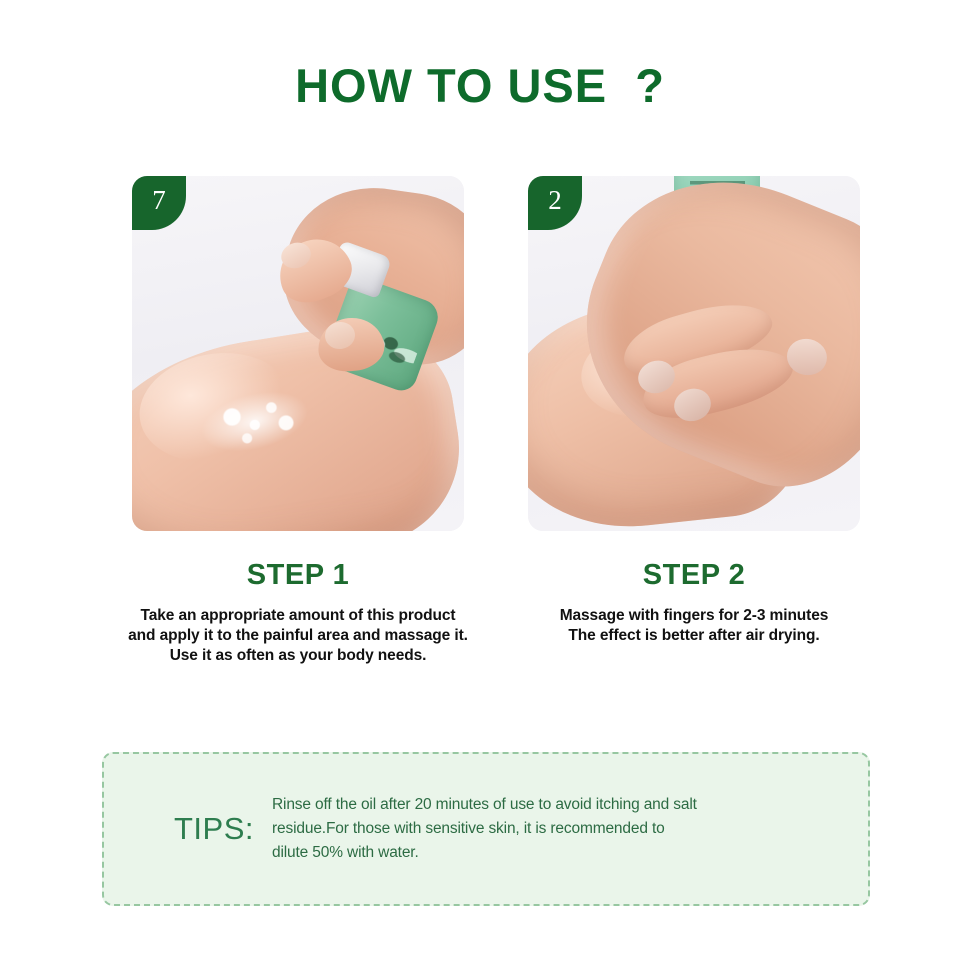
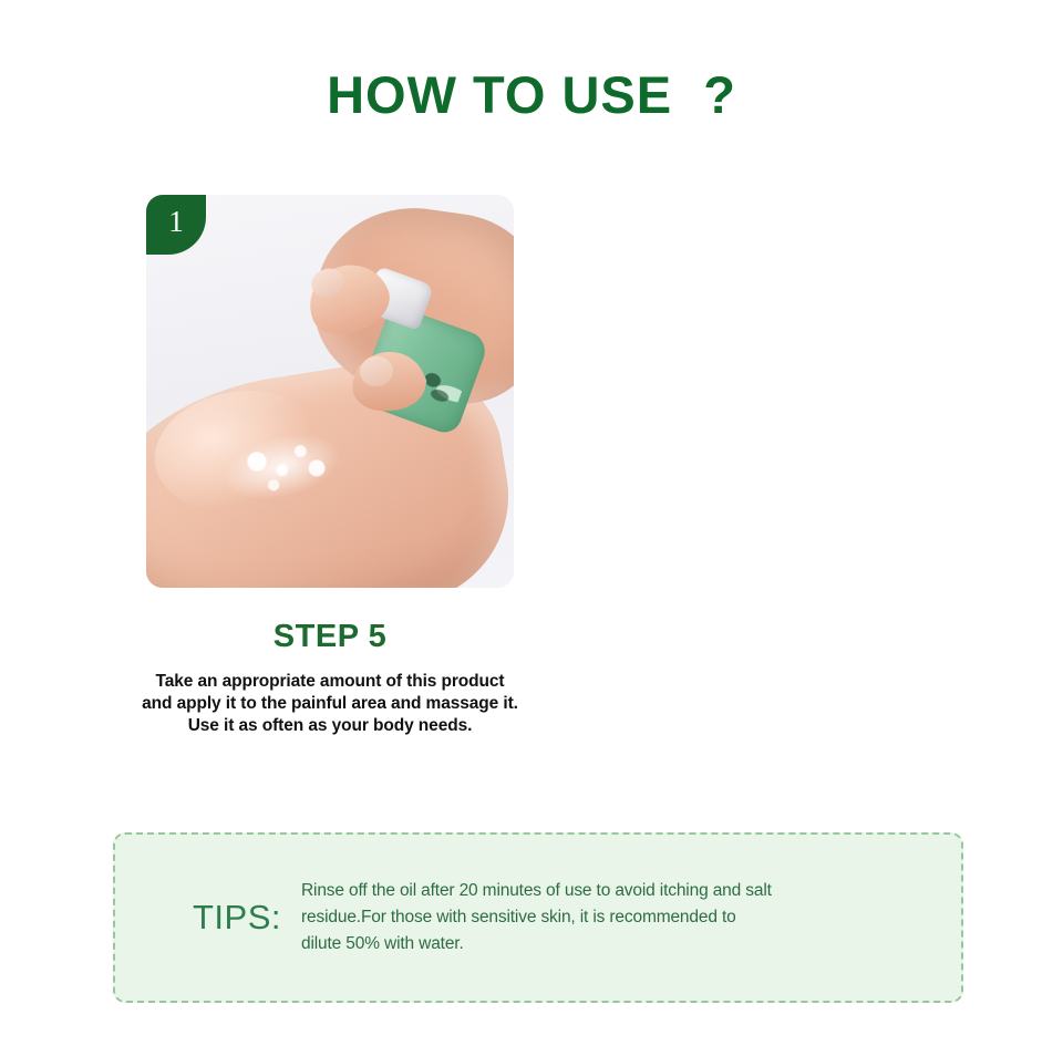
  HOW TO USE ?
- 7
+ 1
- STEP 1
+ STEP 5
  Take an appropriate amount of this product
  and apply it to the painful area and massage it.
  Use it as often as your body needs.
- 2
- STEP 2
- Massage with fingers for 2-3 minutes
- The effect is better after air drying.
  TIPS:
  Rinse off the oil after 20 minutes of use to avoid itching and salt
  residue.For those with sensitive skin, it is recommended to
  dilute 50% with water.
